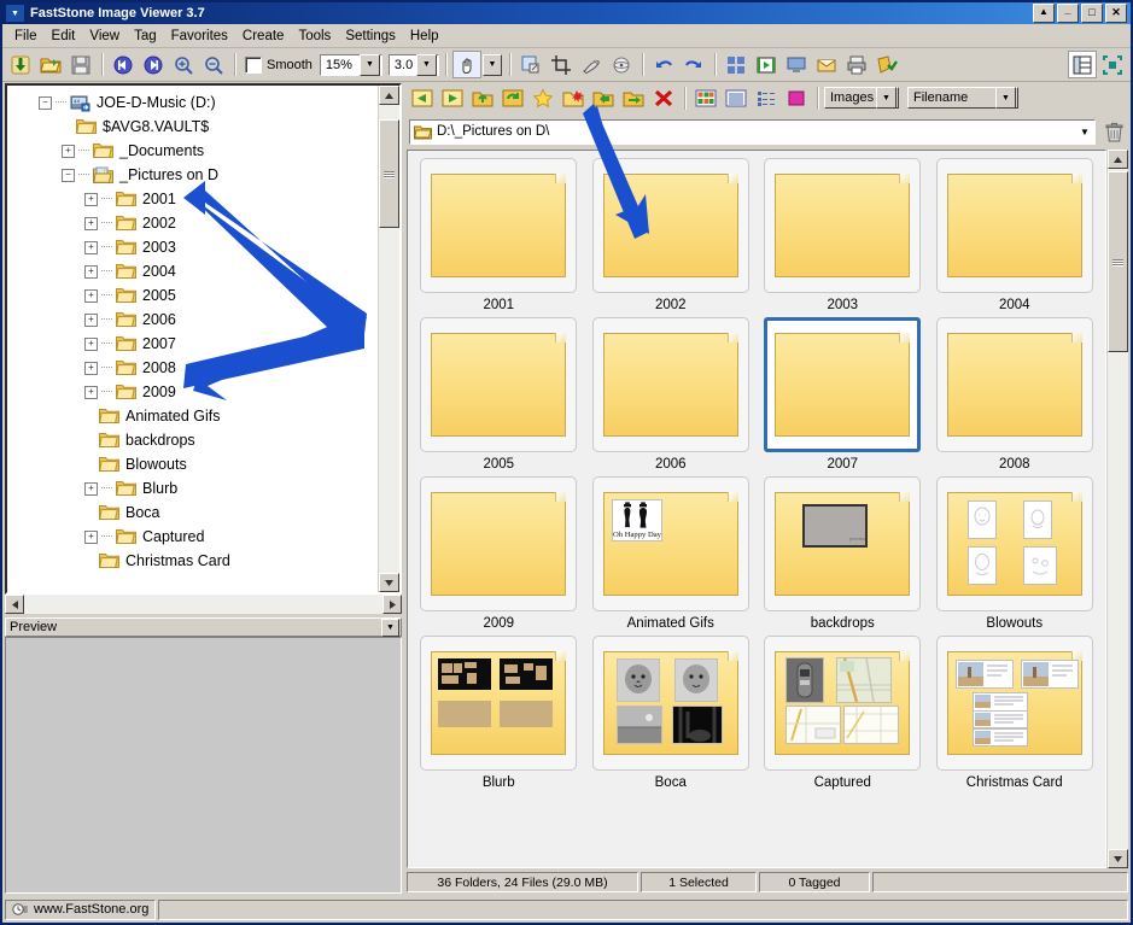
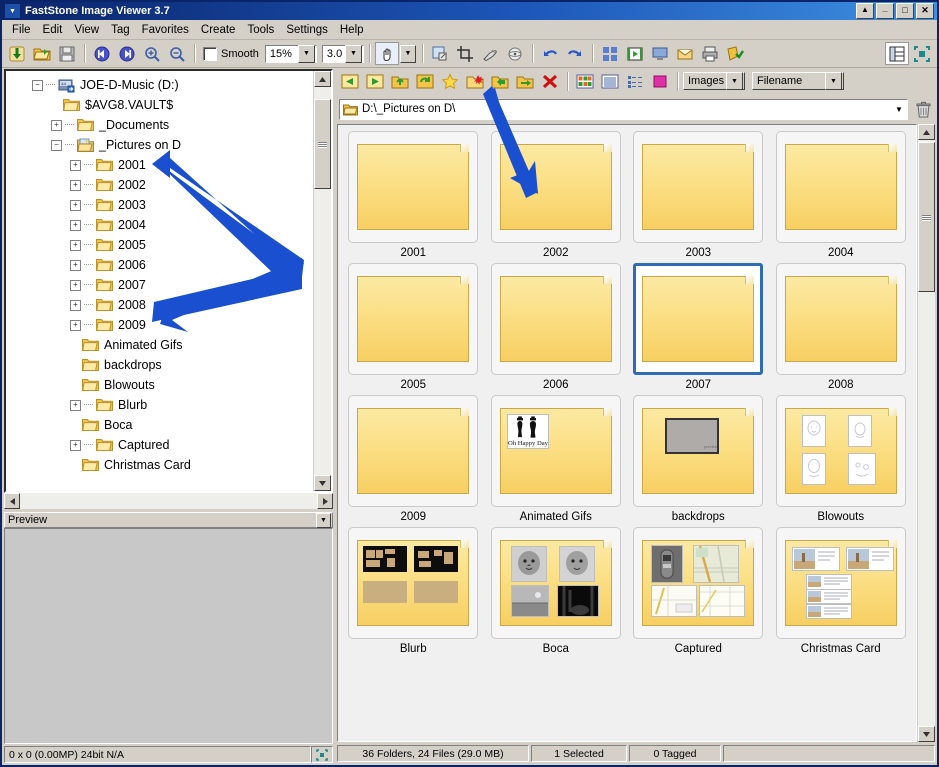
  FastStone Image Viewer 3.7
  ▲
  _
  □
  ✕
  File
  Edit
  View
  Tag
  Favorites
  Create
  Tools
  Settings
  Help
  Smooth
  15%
  3.0
  −
  JOE-D-Music (D:)
  $AVG8.VAULT$
  +
  _Documents
  −
  _Pictures on D
  +
  2001
  +
  2002
  +
  2003
  +
  2004
  +
  2005
  +
  2006
  +
  2007
  +
  2008
  +
  2009
  Animated Gifs
  backdrops
  Blowouts
  +
  Blurb
  Boca
  +
  Captured
  Christmas Card
  Preview
+ 0 x 0 (0.00MP) 24bit N/A
  Images
  Filename
  D:\_Pictures on D\
  ▼
  2001
  2002
  2003
  2004
  2005
  2006
  2007
  2008
  2009
  Animated Gifs
  backdrops
  Blowouts
  Blurb
  Boca
  Captured
  Christmas Card
  36 Folders, 24 Files (29.0 MB)
  1 Selected
  0 Tagged
- www.FastStone.org
